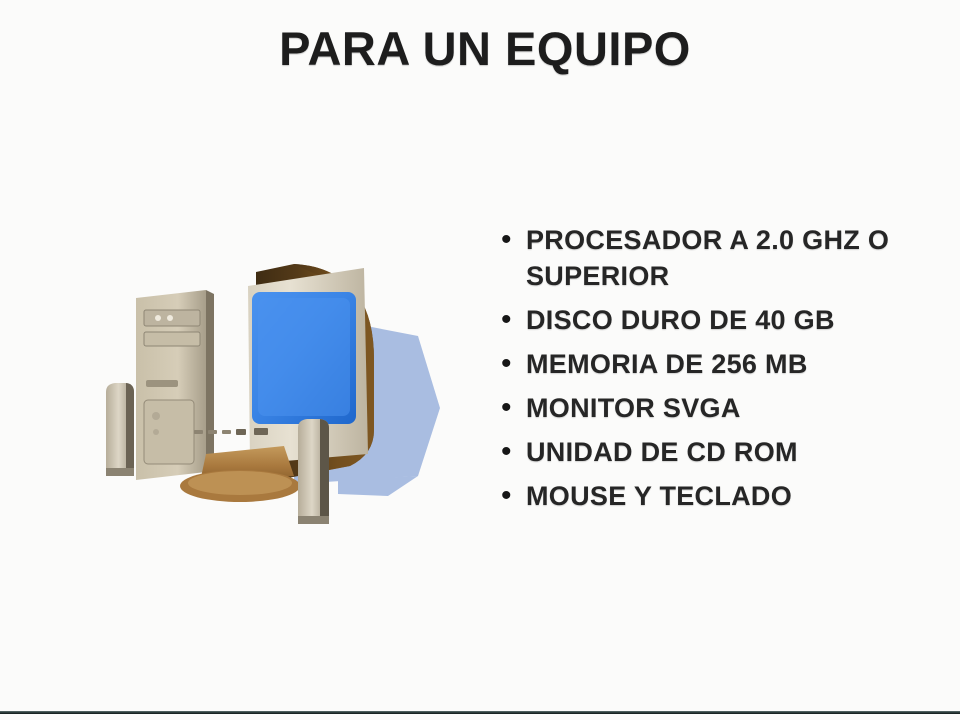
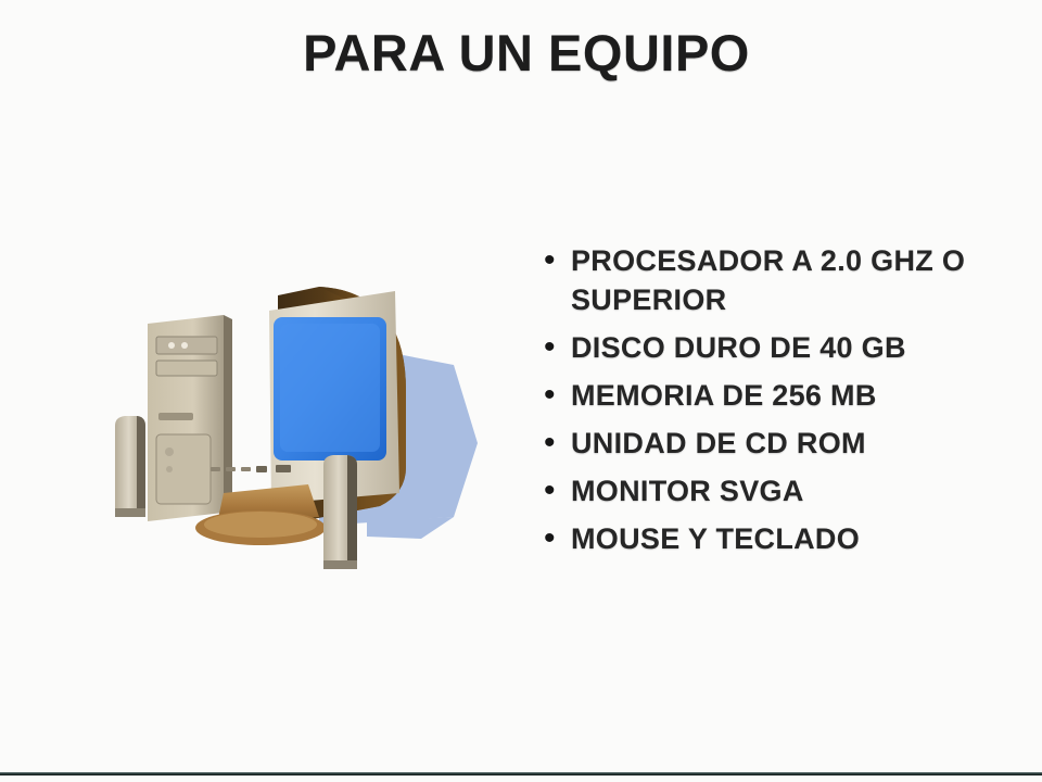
  PARA UN EQUIPO
  •
  PROCESADOR A 2.0 GHZ O SUPERIOR
  •
  DISCO DURO DE 40 GB
  •
  MEMORIA DE 256 MB
  •
- MONITOR SVGA
+ UNIDAD DE CD ROM
  •
- UNIDAD DE CD ROM
+ MONITOR SVGA
  •
  MOUSE Y TECLADO
